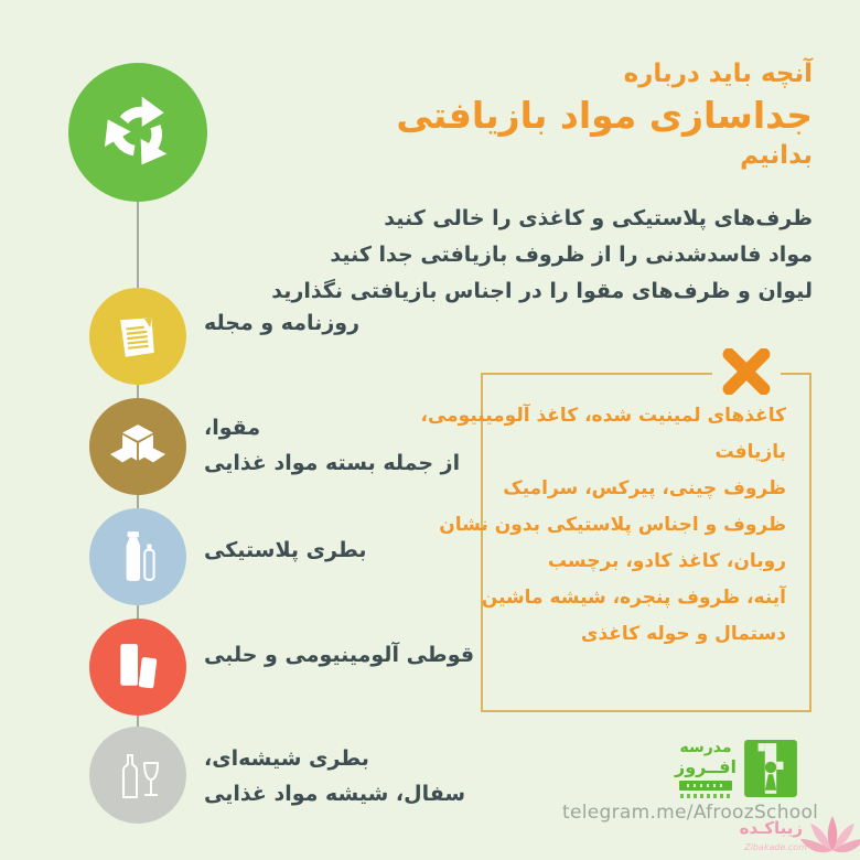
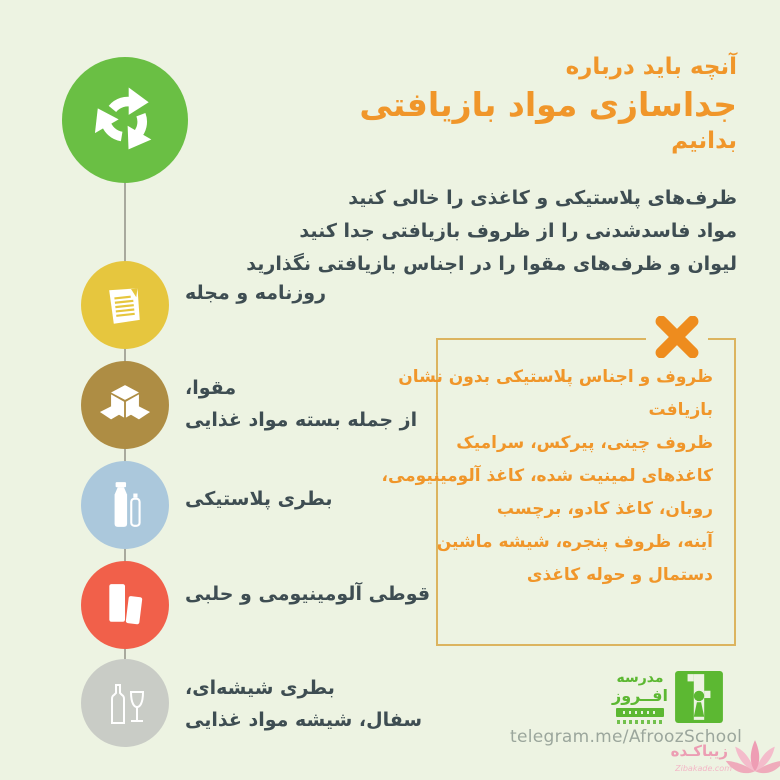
  روزنامه و مجله
  مقوا،
  از جمله بسته مواد غذایی
  بطری پلاستیکی
  قوطی آلومینیومی و حلبی
  بطری شیشه‌ای،
  سفال، شیشه مواد غذایی
  آنچه باید درباره
  جداسازی مواد بازیافتی
  بدانیم
  ظرف‌های پلاستیکی و کاغذی را خالی کنید
  مواد فاسدشدنی را از ظروف بازیافتی جدا کنید
  لیوان و ظرف‌های مقوا را در اجناس بازیافتی نگذارید
- کاغذهای لمینیت شده، کاغذ آلومینیومی،
+ ظروف و اجناس پلاستیکی بدون نشان
  بازیافت
  ظروف چینی، پیرکس، سرامیک
- ظروف و اجناس پلاستیکی بدون نشان
+ کاغذهای لمینیت شده، کاغذ آلومینیومی،
  روبان، کاغذ کادو، برچسب
  آینه، ظروف پنجره، شیشه ماشین
  دستمال و حوله کاغذی
  مدرسه
  افــروز
  telegram.me/AfroozSchoo
  زیباکـده
  Zibakade.com
